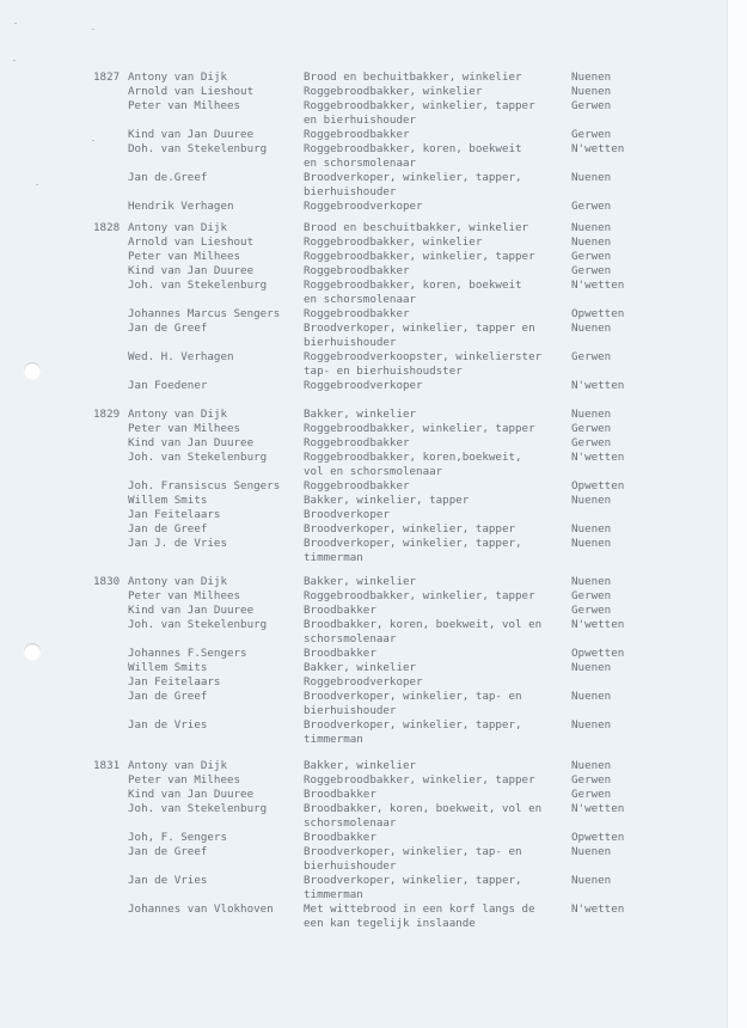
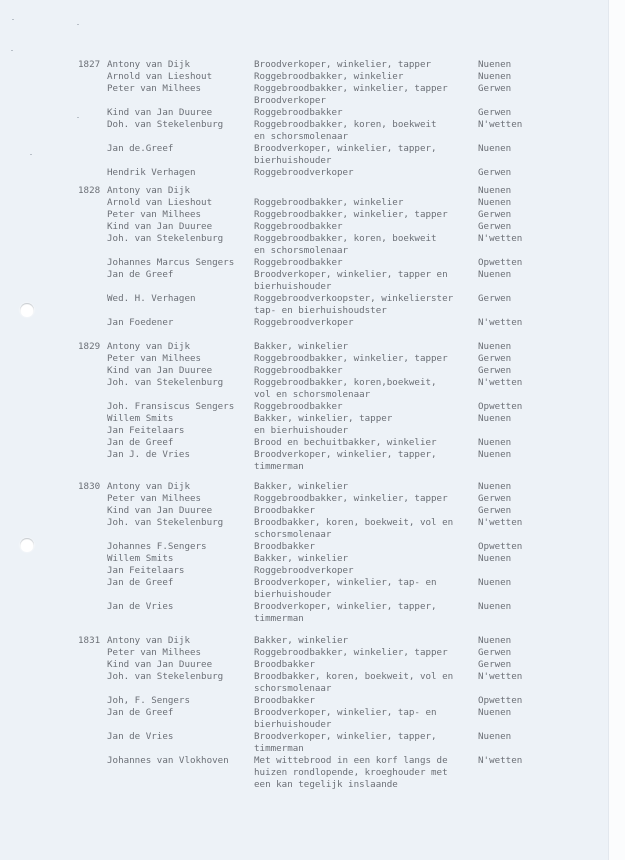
  1827
  Antony van Dijk
- Brood en bechuitbakker, winkelier
+ Broodverkoper, winkelier, tapper
  Nuenen
  Arnold van Lieshout
  Roggebroodbakker, winkelier
  Nuenen
  Peter van Milhees
  Roggebroodbakker, winkelier, tapper
  Gerwen
- en bierhuishouder
+ Broodverkoper
  Kind van Jan Duuree
  Roggebroodbakker
  Gerwen
  Doh. van Stekelenburg
  Roggebroodbakker, koren, boekweit
  N'wetten
  en schorsmolenaar
  Jan de.Greef
  Broodverkoper, winkelier, tapper,
  Nuenen
  bierhuishouder
  Hendrik Verhagen
  Roggebroodverkoper
  Gerwen
  1828
  Antony van Dijk
- Brood en beschuitbakker, winkelier
  Nuenen
  Arnold van Lieshout
  Roggebroodbakker, winkelier
  Nuenen
  Peter van Milhees
  Roggebroodbakker, winkelier, tapper
  Gerwen
  Kind van Jan Duuree
  Roggebroodbakker
  Gerwen
  Joh. van Stekelenburg
  Roggebroodbakker, koren, boekweit
  N'wetten
  en schorsmolenaar
  Johannes Marcus Sengers
  Roggebroodbakker
  Opwetten
  Jan de Greef
  Broodverkoper, winkelier, tapper en
  Nuenen
  bierhuishouder
  Wed. H. Verhagen
  Roggebroodverkoopster, winkelierster
  Gerwen
  tap- en bierhuishoudster
  Jan Foedener
  Roggebroodverkoper
  N'wetten
  1829
  Antony van Dijk
  Bakker, winkelier
  Nuenen
  Peter van Milhees
  Roggebroodbakker, winkelier, tapper
  Gerwen
  Kind van Jan Duuree
  Roggebroodbakker
  Gerwen
  Joh. van Stekelenburg
  Roggebroodbakker, koren,boekweit,
  N'wetten
  vol en schorsmolenaar
  Joh. Fransiscus Sengers
  Roggebroodbakker
  Opwetten
  Willem Smits
  Bakker, winkelier, tapper
  Nuenen
  Jan Feitelaars
- Broodverkoper
+ en bierhuishouder
  Jan de Greef
- Broodverkoper, winkelier, tapper
+ Brood en bechuitbakker, winkelier
  Nuenen
  Jan J. de Vries
  Broodverkoper, winkelier, tapper,
  Nuenen
  timmerman
  1830
  Antony van Dijk
  Bakker, winkelier
  Nuenen
  Peter van Milhees
  Roggebroodbakker, winkelier, tapper
  Gerwen
  Kind van Jan Duuree
  Broodbakker
  Gerwen
  Joh. van Stekelenburg
  Broodbakker, koren, boekweit, vol en
  N'wetten
  schorsmolenaar
  Johannes F.Sengers
  Broodbakker
  Opwetten
  Willem Smits
  Bakker, winkelier
  Nuenen
  Jan Feitelaars
  Roggebroodverkoper
  Jan de Greef
  Broodverkoper, winkelier, tap- en
  Nuenen
  bierhuishouder
  Jan de Vries
  Broodverkoper, winkelier, tapper,
  Nuenen
  timmerman
  1831
  Antony van Dijk
  Bakker, winkelier
  Nuenen
  Peter van Milhees
  Roggebroodbakker, winkelier, tapper
  Gerwen
  Kind van Jan Duuree
  Broodbakker
  Gerwen
  Joh. van Stekelenburg
  Broodbakker, koren, boekweit, vol en
  N'wetten
  schorsmolenaar
  Joh, F. Sengers
  Broodbakker
  Opwetten
  Jan de Greef
  Broodverkoper, winkelier, tap- en
  Nuenen
  bierhuishouder
  Jan de Vries
  Broodverkoper, winkelier, tapper,
  Nuenen
  timmerman
  Johannes van Vlokhoven
  Met wittebrood in een korf langs de
  N'wetten
+ huizen rondlopende, kroeghouder met
  een kan tegelijk inslaande
